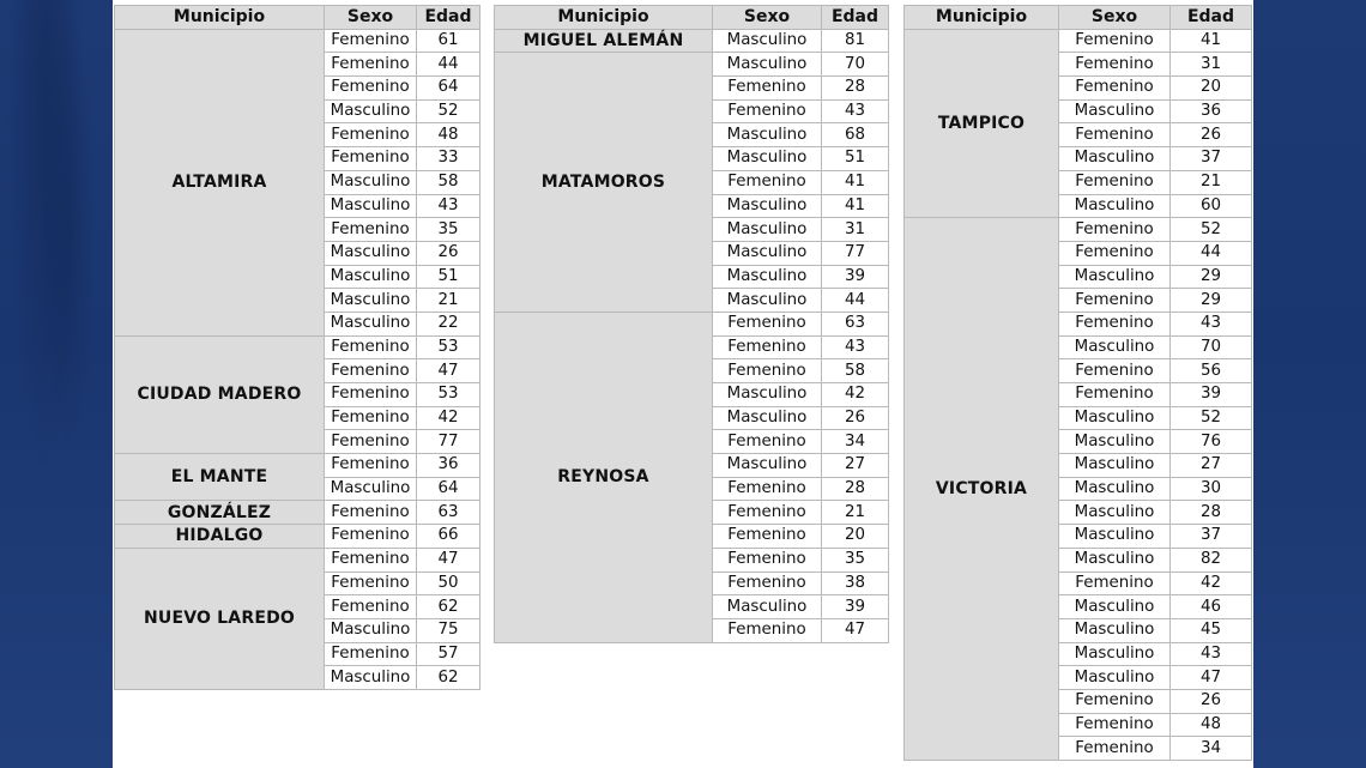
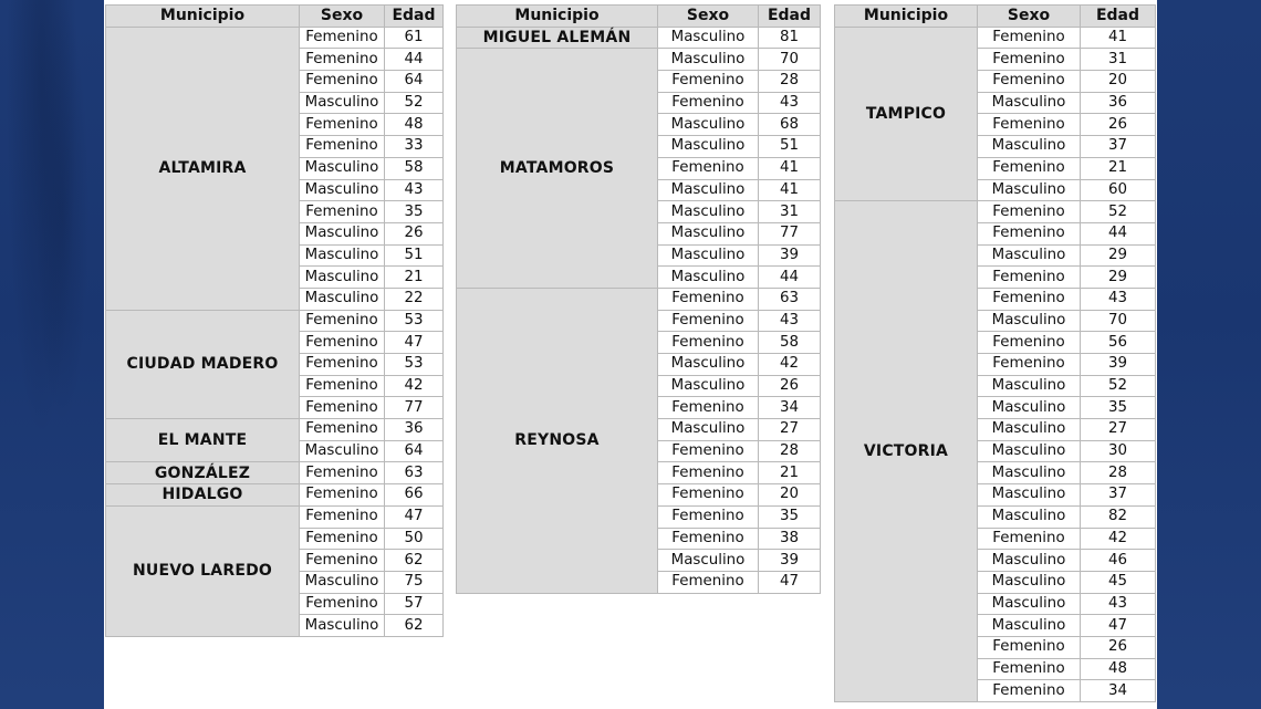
  Municipio	Sexo	Edad
  ALTAMIRA	Femenino	61
  Femenino	44
  Femenino	64
  Masculino	52
  Femenino	48
  Femenino	33
  Masculino	58
  Masculino	43
  Femenino	35
  Masculino	26
  Masculino	51
  Masculino	21
  Masculino	22
  CIUDAD MADERO	Femenino	53
  Femenino	47
  Femenino	53
  Femenino	42
  Femenino	77
  EL MANTE	Femenino	36
  Masculino	64
  GONZÁLEZ	Femenino	63
  HIDALGO	Femenino	66
  NUEVO LAREDO	Femenino	47
  Femenino	50
  Femenino	62
  Masculino	75
  Femenino	57
  Masculino	62
  Municipio	Sexo	Edad
  MIGUEL ALEMÁN	Masculino	81
  MATAMOROS	Masculino	70
  Femenino	28
  Femenino	43
  Masculino	68
  Masculino	51
  Femenino	41
  Masculino	41
  Masculino	31
  Masculino	77
  Masculino	39
  Masculino	44
  REYNOSA	Femenino	63
  Femenino	43
  Femenino	58
  Masculino	42
  Masculino	26
  Femenino	34
  Masculino	27
  Femenino	28
  Femenino	21
  Femenino	20
  Femenino	35
  Femenino	38
  Masculino	39
  Femenino	47
  Municipio	Sexo	Edad
  TAMPICO	Femenino	41
  Femenino	31
  Femenino	20
  Masculino	36
  Femenino	26
  Masculino	37
  Femenino	21
  Masculino	60
  VICTORIA	Femenino	52
  Femenino	44
  Masculino	29
  Femenino	29
  Femenino	43
  Masculino	70
  Femenino	56
  Femenino	39
  Masculino	52
- Masculino	76
+ Masculino	35
  Masculino	27
  Masculino	30
  Masculino	28
  Masculino	37
  Masculino	82
  Femenino	42
  Masculino	46
  Masculino	45
  Masculino	43
  Masculino	47
  Femenino	26
  Femenino	48
  Femenino	34
